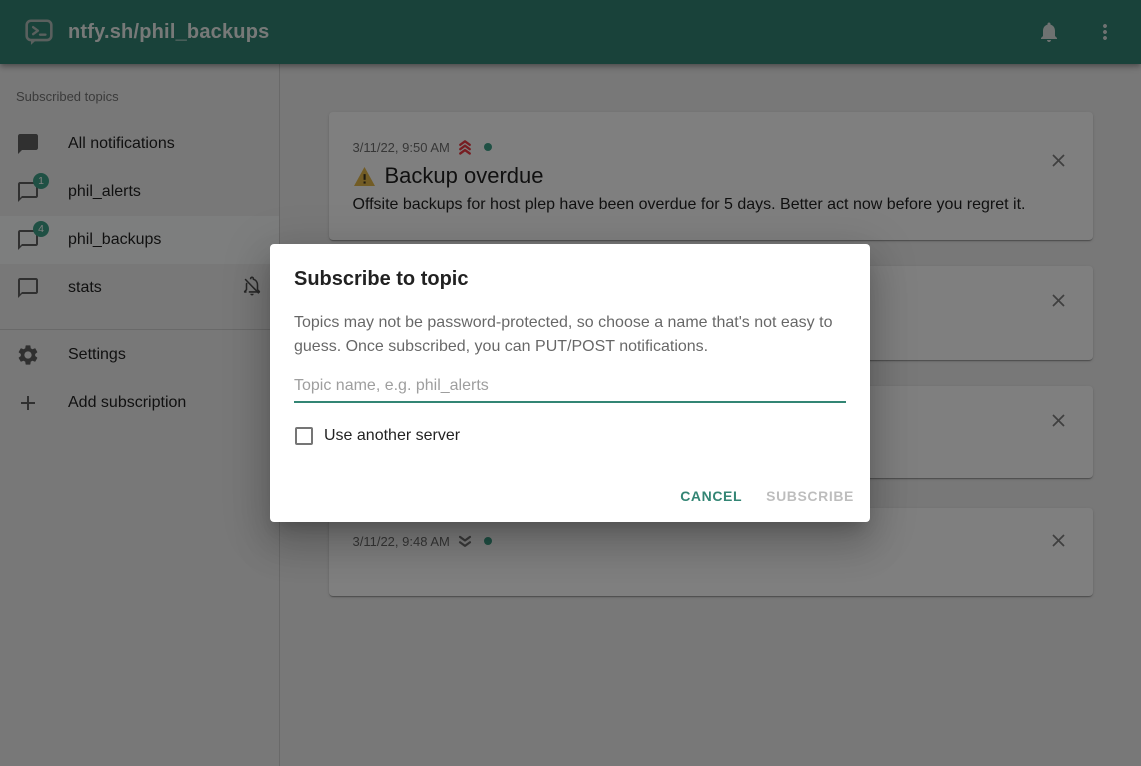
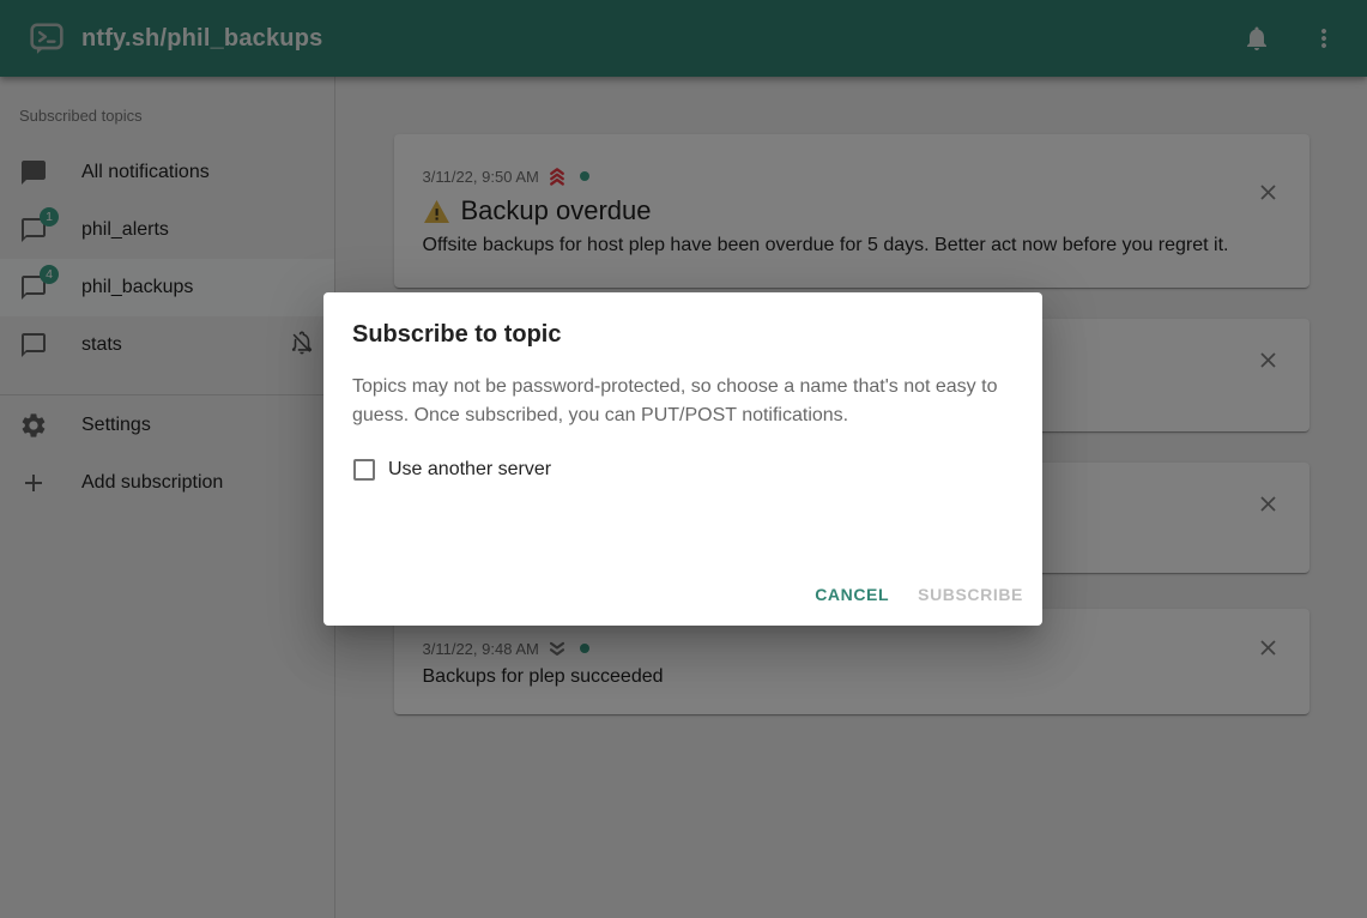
  ntfy.sh/phil_backups
  Subscribed topics
  All notifications
  1
  phil_alerts
  4
  phil_backups
  stats
  Settings
  Add subscription
  3/11/22, 9:50 AM
  Backup overdue
  Offsite backups for host plep have been overdue for 5 days. Better act now before you regret it.
  3/11/22, 9:48 AM
+ Backups for plep succeeded
  Subscribe to topic
  Topics may not be password-protected, so choose a name that's not easy to guess. Once subscribed, you can PUT/POST notifications.
- Topic name, e.g. phil_alerts
  Use another server
  CANCEL
  SUBSCRIBE
